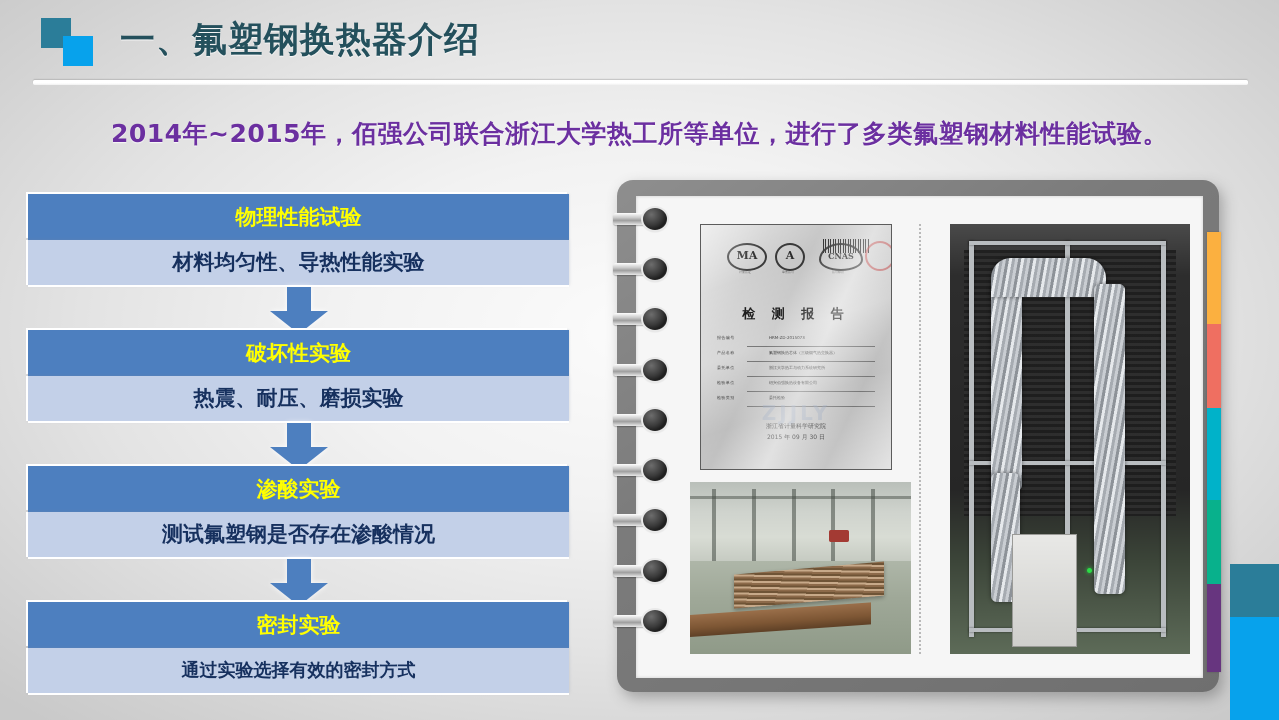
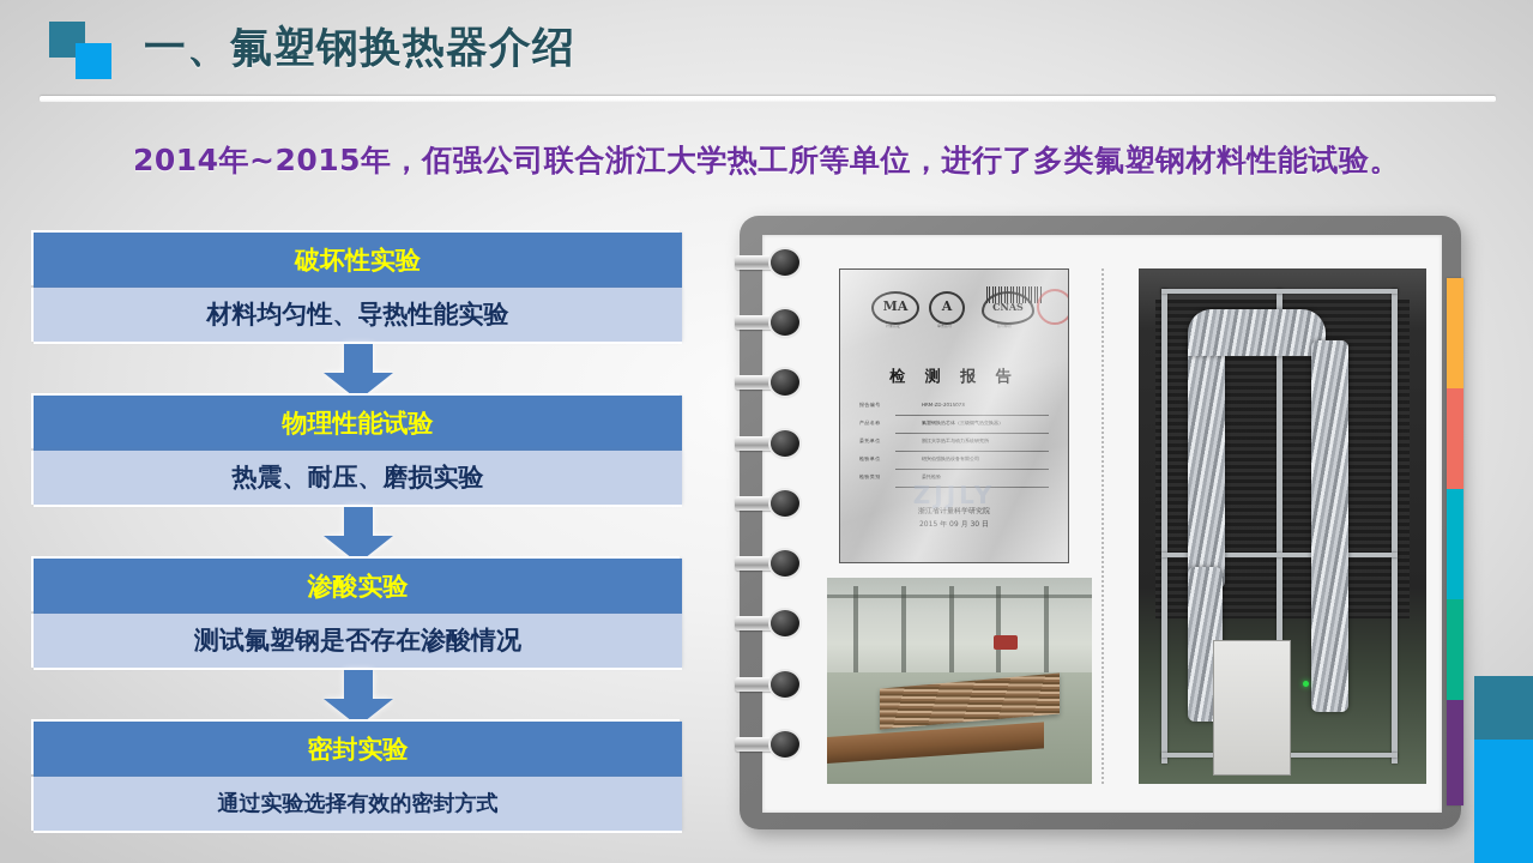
  一、氟塑钢换热器介绍
  2014年~2015年，佰强公司联合浙江大学热工所等单位，进行了多类氟塑钢材料性能试验。
- 物理性能试验
+ 破坏性实验
  材料均匀性、导热性能实验
- 破坏性实验
+ 物理性能试验
  热震、耐压、磨损实验
  渗酸实验
  测试氟塑钢是否存在渗酸情况
  密封实验
  通过实验选择有效的密封方式
